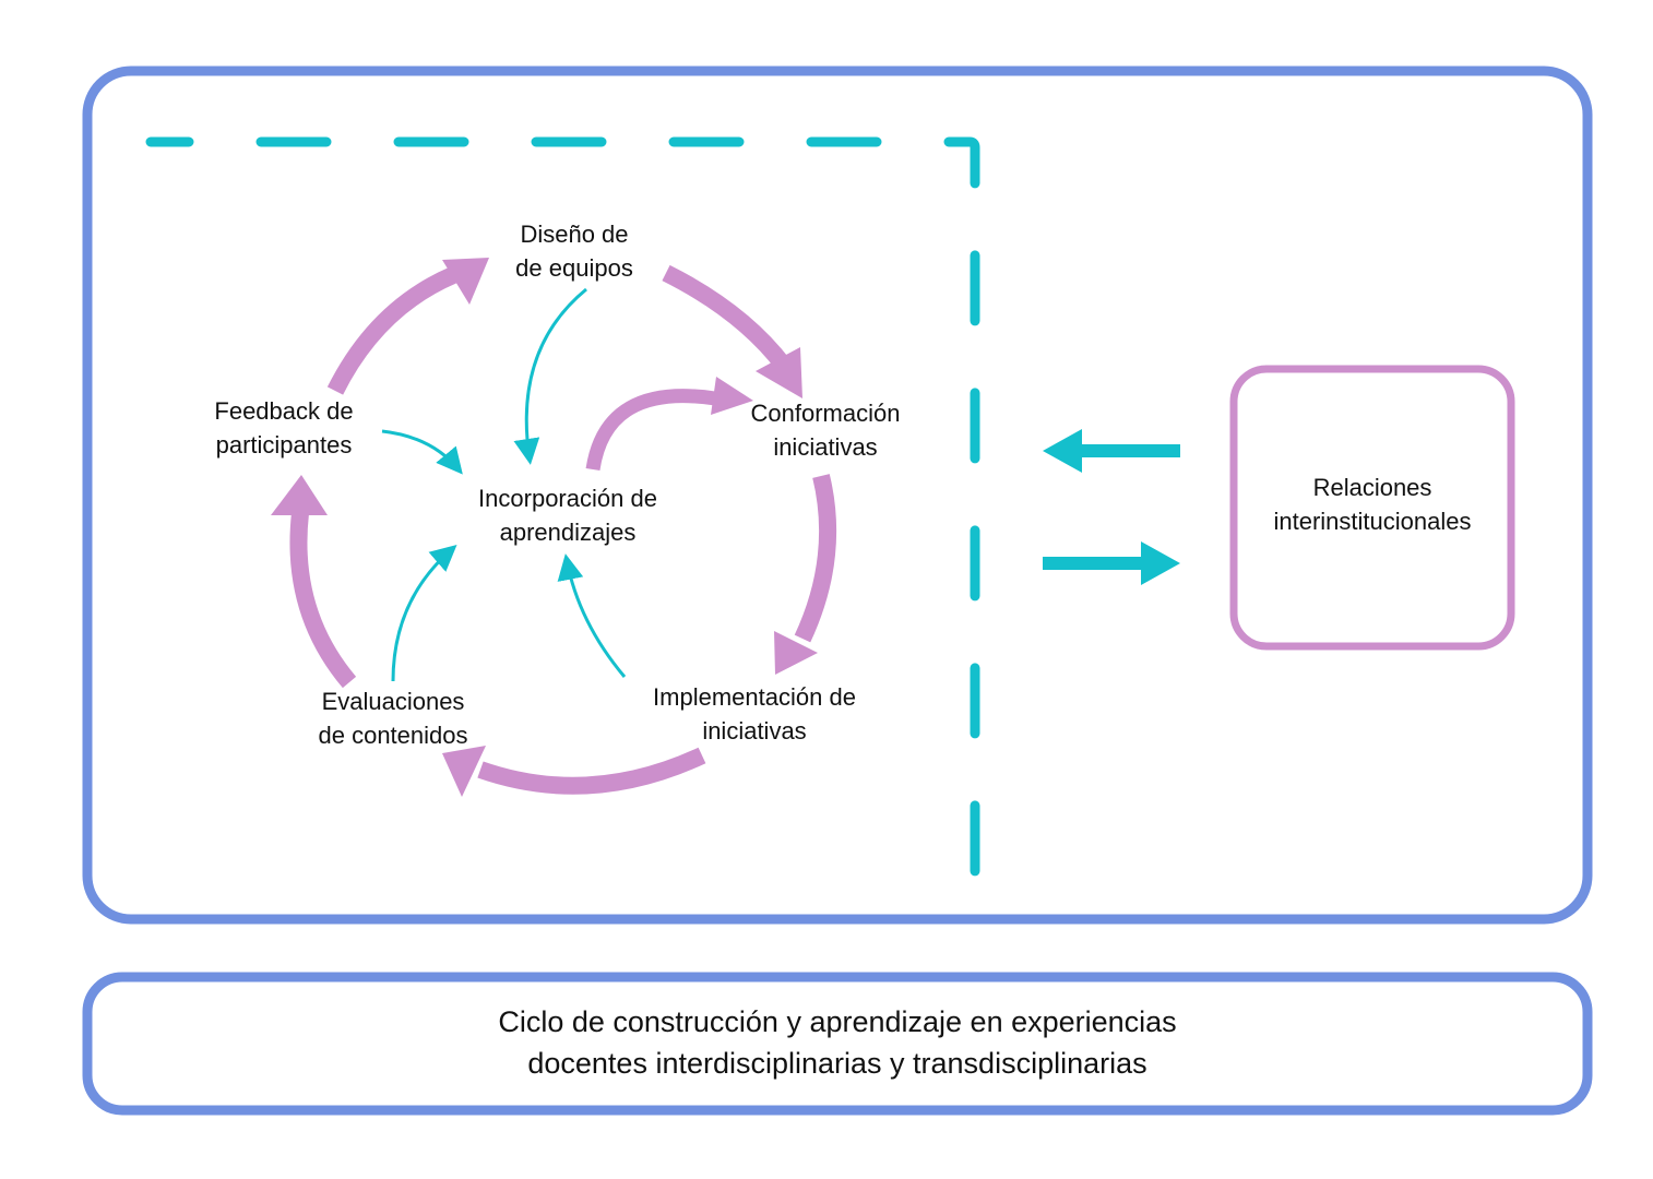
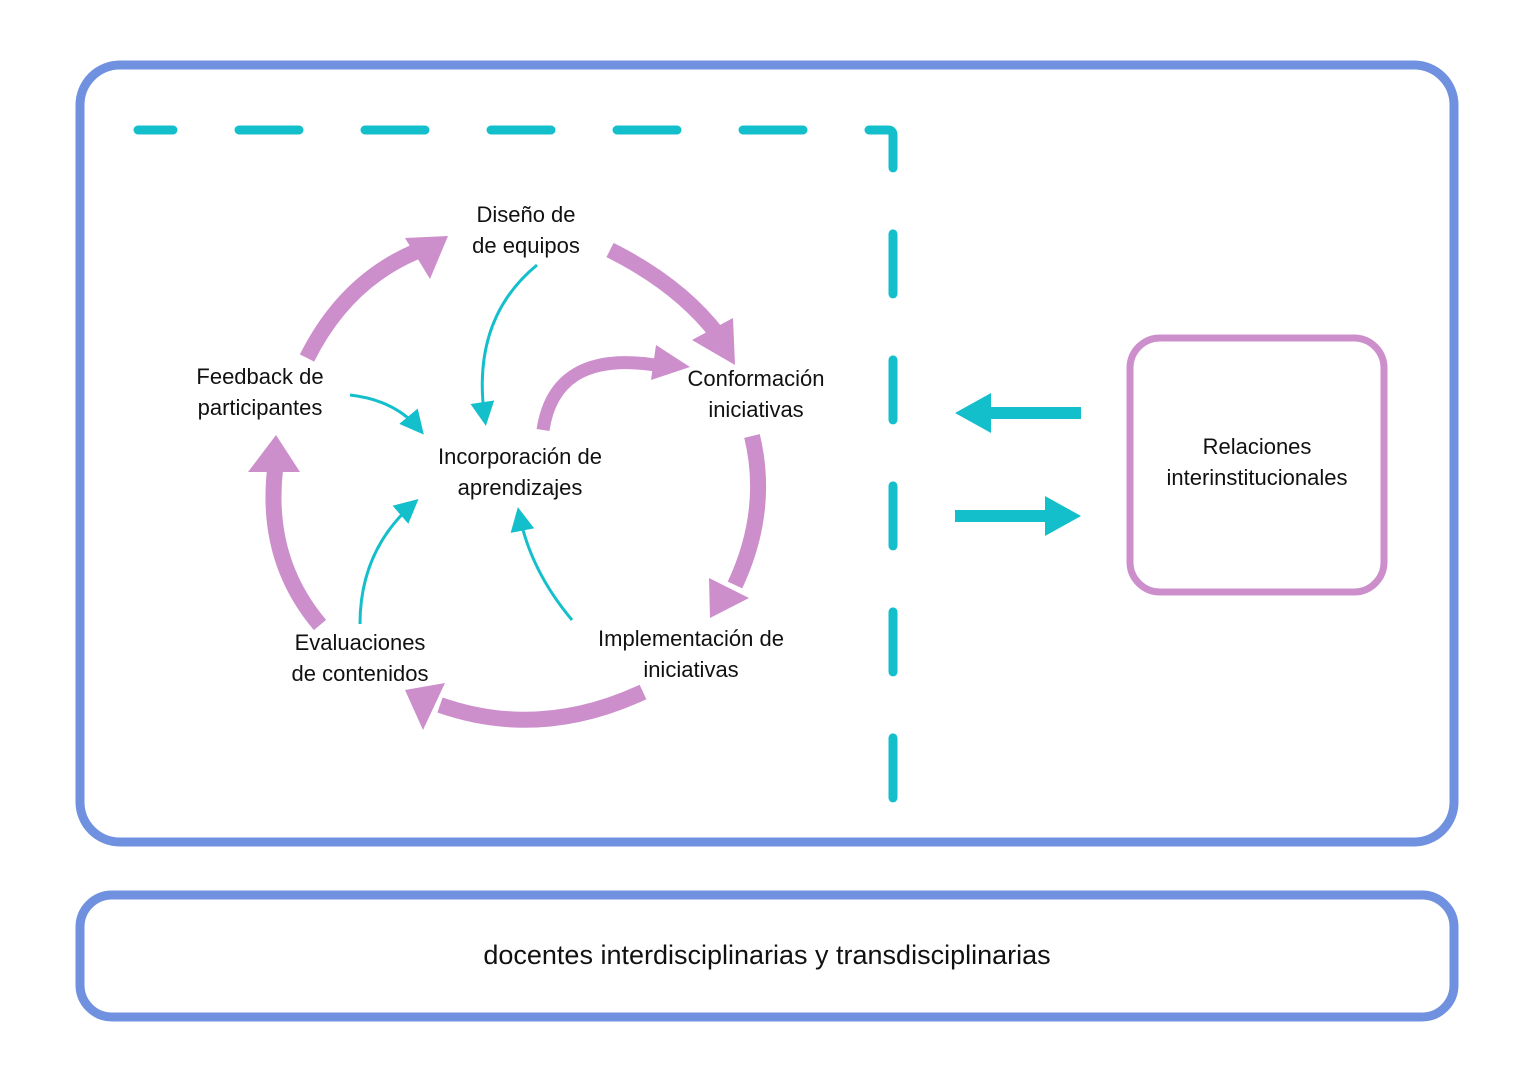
  Diseño de
  de equipos
  Conformación
  iniciativas
  Implementación de
  iniciativas
  Evaluaciones
  de contenidos
  Feedback de
  participantes
  Incorporación de
  aprendizajes
  Relaciones
  interinstitucionales
- Ciclo de construcción y aprendizaje en experiencias
  docentes interdisciplinarias y transdisciplinarias
